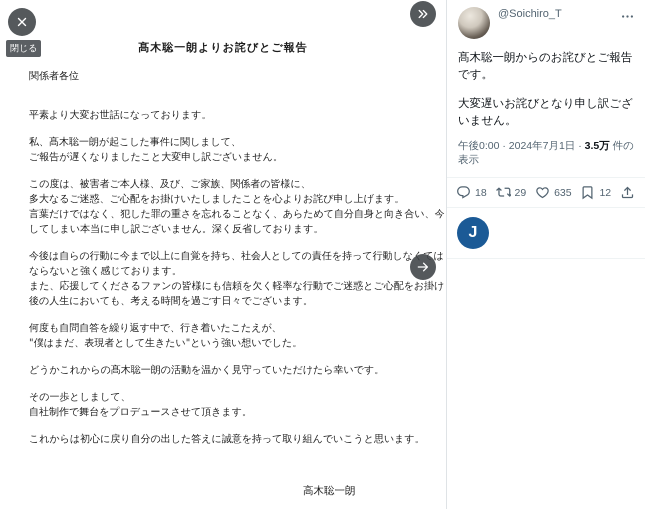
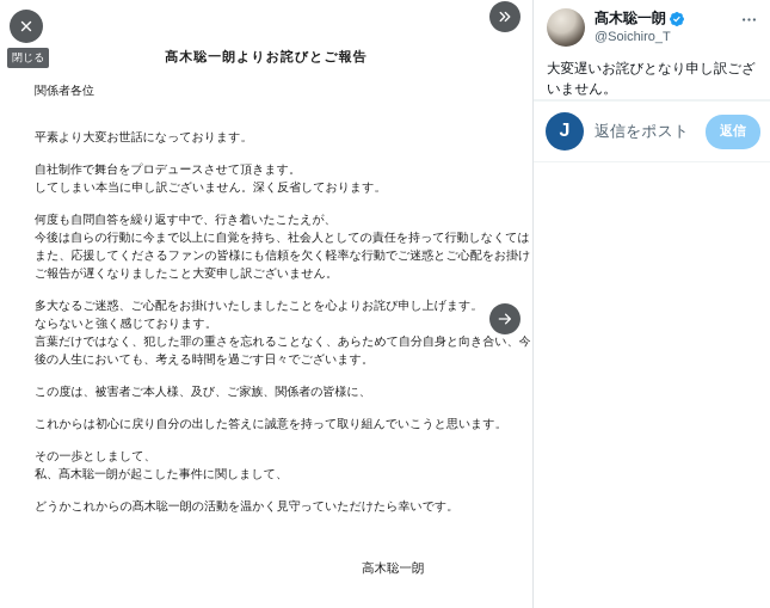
  髙木聡一朗よりお詫びとご報告
  関係者各位
  平素より大変お世話になっております。
- 私、髙木聡一朗が起こした事件に関しまして、
+ 自社制作で舞台をプロデュースさせて頂きます。
- ご報告が遅くなりましたこと大変申し訳ございません。
+ してしまい本当に申し訳ございません。深く反省しております。
- この度は、被害者ご本人様、及び、ご家族、関係者の皆様に、
+ 何度も自問自答を繰り返す中で、行き着いたこたえが、
- 多大なるご迷惑、ご心配をお掛けいたしましたことを心よりお詫び申し上げます。
+ 今後は自らの行動に今まで以上に自覚を持ち、社会人としての責任を持って行動しなくては
- 言葉だけではなく、犯した罪の重さを忘れることなく、あらためて自分自身と向き合い、今
+ また、応援してくださるファンの皆様にも信頼を欠く軽率な行動でご迷惑とご心配をお掛け
- してしまい本当に申し訳ございません。深く反省しております。
+ ご報告が遅くなりましたこと大変申し訳ございません。
- 今後は自らの行動に今まで以上に自覚を持ち、社会人としての責任を持って行動しなくては
+ 多大なるご迷惑、ご心配をお掛けいたしましたことを心よりお詫び申し上げます。
  ならないと強く感じております。
- また、応援してくださるファンの皆様にも信頼を欠く軽率な行動でご迷惑とご心配をお掛け
+ 言葉だけではなく、犯した罪の重さを忘れることなく、あらためて自分自身と向き合い、今
  後の人生においても、考える時間を過ごす日々でございます。
- 何度も自問自答を繰り返す中で、行き着いたこたえが、
+ この度は、被害者ご本人様、及び、ご家族、関係者の皆様に、
- "僕はまだ、表現者として生きたい"という強い想いでした。
- どうかこれからの髙木聡一朗の活動を温かく見守っていただけたら幸いです。
+ これからは初心に戻り自分の出した答えに誠意を持って取り組んでいこうと思います。
  その一歩としまして、
- 自社制作で舞台をプロデュースさせて頂きます。
+ 私、髙木聡一朗が起こした事件に関しまして、
- これからは初心に戻り自分の出した答えに誠意を持って取り組んでいこうと思います。
+ どうかこれからの髙木聡一朗の活動を温かく見守っていただけたら幸いです。
  高木聡一朗
  閉じる
+ 髙木聡一朗
  @Soichiro_T
- 髙木聡一朗からのお詫びとご報告です。
  大変遅いお詫びとなり申し訳ございません。
- 午後0:00 · 2024年7月1日 · 3.5万 件の表示
- 18
- 29
- 635
- 12
  J
+ 返信をポスト
+ 返信
